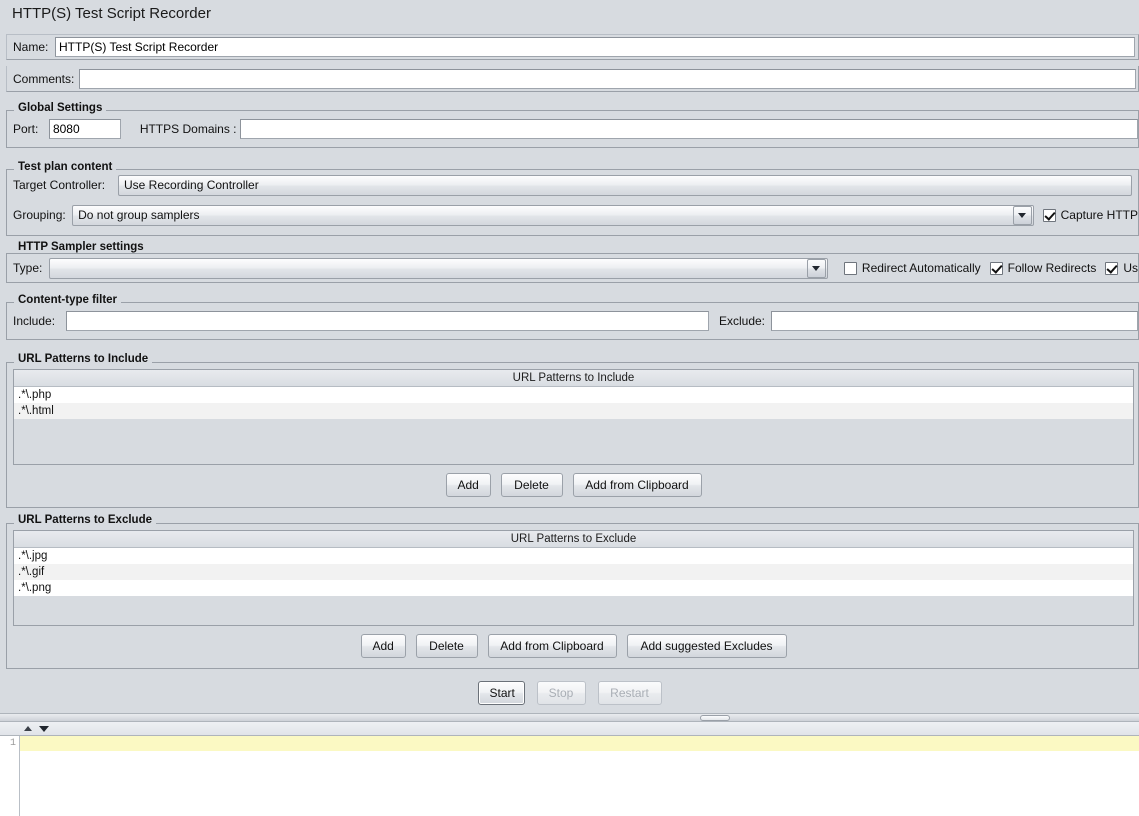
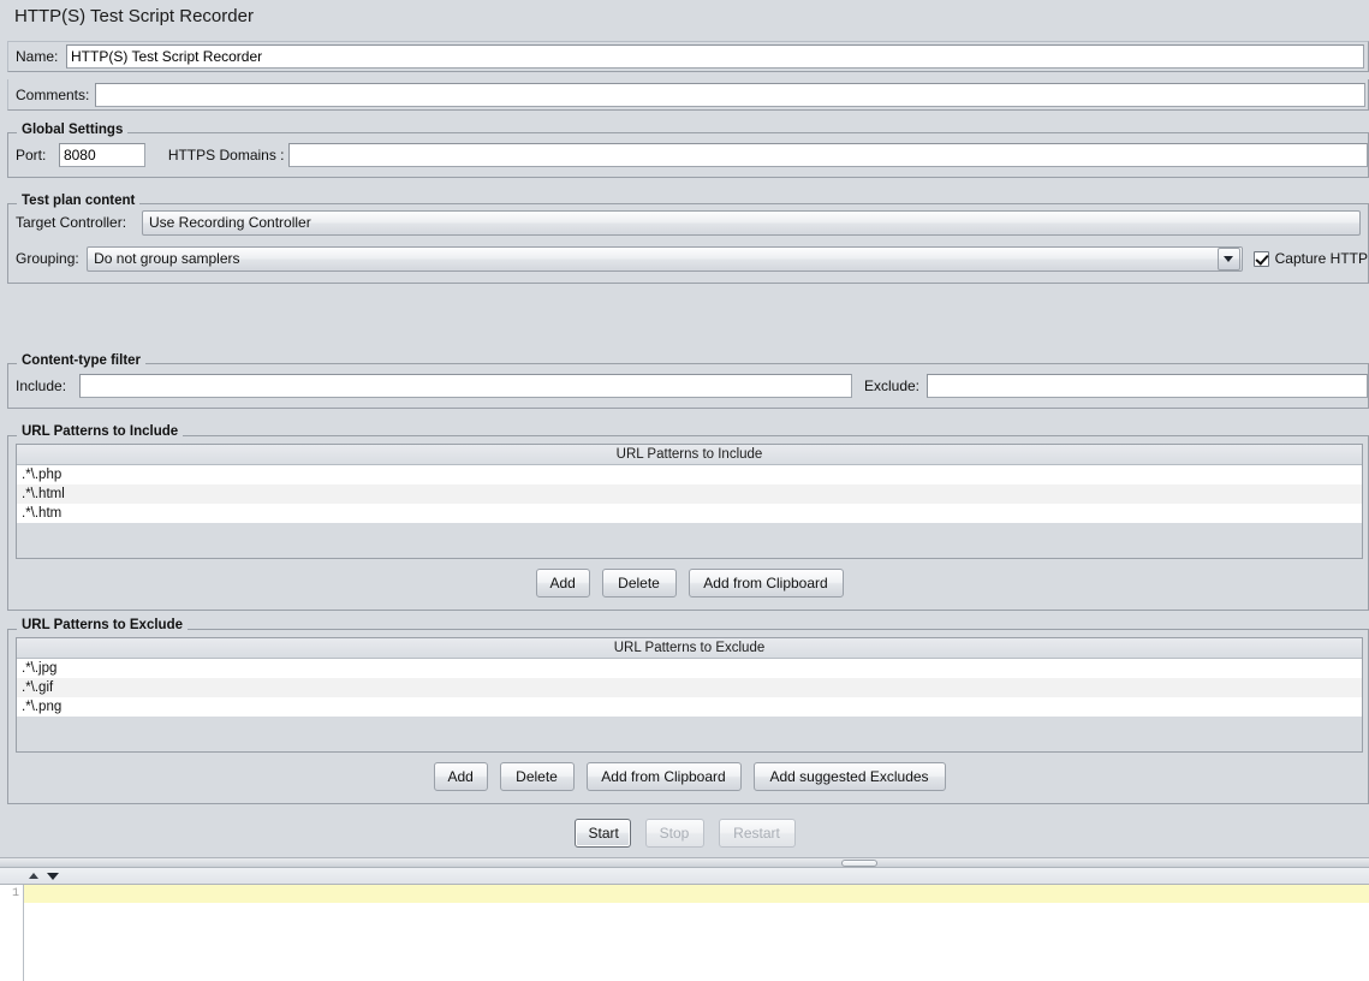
  HTTP(S) Test Script Recorder
  Name:
  HTTP(S) Test Script Recorder
  Comments:
  Global Settings
  Port:
  8080
  HTTPS Domains :
  Test plan content
  Target Controller:
  Use Recording Controller
  Grouping:
  Do not group samplers
  Capture HTTP
- HTTP Sampler settings
- Type:
- Redirect Automatically
- Follow Redirects
- Us
  Content-type filter
  Include:
  Exclude:
  URL Patterns to Include
  URL Patterns to Include
  .*\.php
  .*\.html
+ .*\.htm
  Add
  Delete
  Add from Clipboard
  URL Patterns to Exclude
  URL Patterns to Exclude
  .*\.jpg
  .*\.gif
  .*\.png
  Add
  Delete
  Add from Clipboard
  Add suggested Excludes
  Start
  Stop
  Restart
  1
